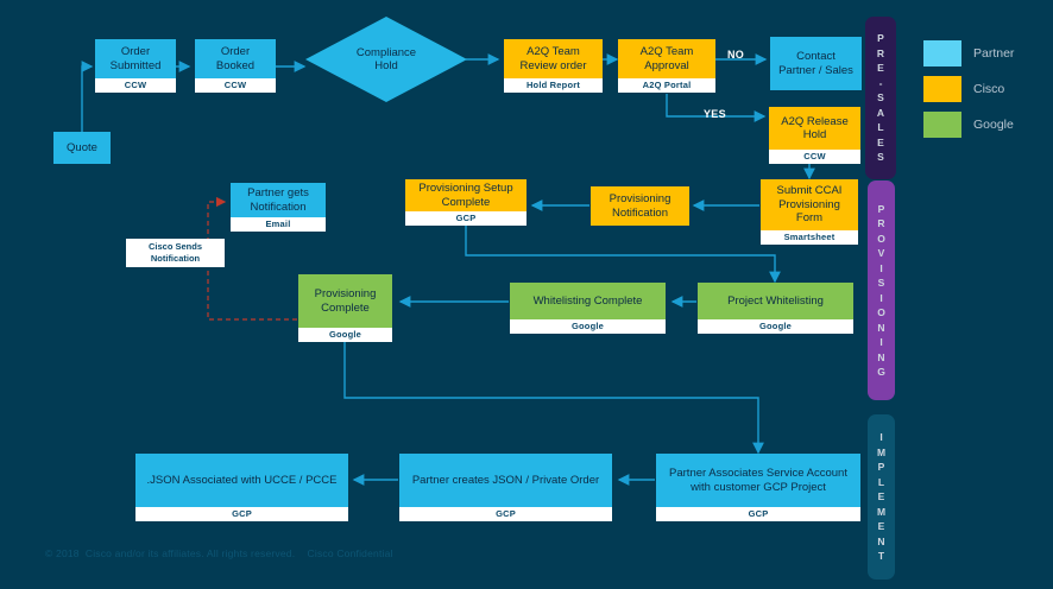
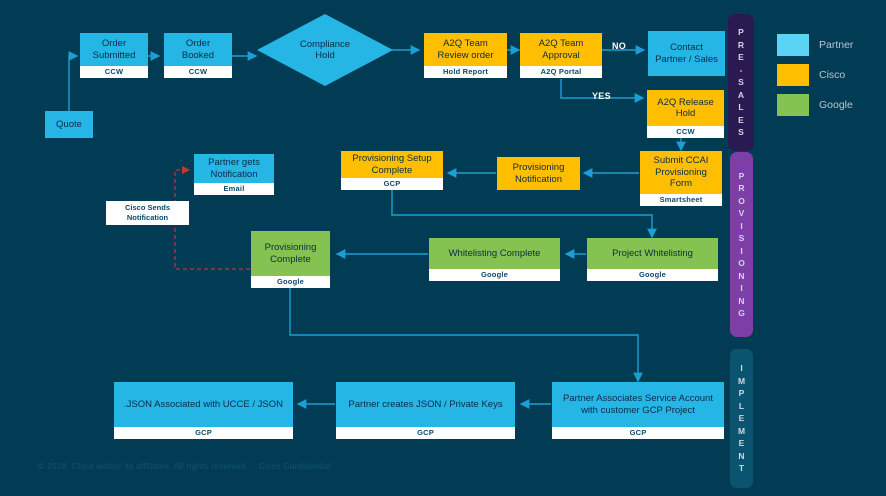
  Quote
  Order
  Submitted
  CCW
  Order
  Booked
  CCW
  Compliance
  Hold
  A2Q Team
  Review order
  Hold Report
  A2Q Team
  Approval
  A2Q Portal
  Contact
  Partner / Sales
  A2Q Release
  Hold
  CCW
  NO
  YES
  Submit CCAI
  Provisioning
  Form
  Smartsheet
  Provisioning
  Notification
  Provisioning Setup
  Complete
  GCP
  Partner gets
  Notification
  Email
  Cisco Sends
  Notification
  Project Whitelisting
  Google
  Whitelisting Complete
  Google
  Provisioning
  Complete
  Google
  Partner Associates Service Account
  with customer GCP Project
  GCP
- Partner creates JSON / Private Order
+ Partner creates JSON / Private Keys
  GCP
- .JSON Associated with UCCE / PCCE
+ .JSON Associated with UCCE / JSON
  GCP
  P
  R
  E
  -
  S
  A
  L
  E
  S
  P
  R
  O
  V
  I
  S
  I
  O
  N
  I
  N
  G
  I
  M
  P
  L
  E
  M
  E
  N
  T
  Partner
  Cisco
  Google
  © 2018 Cisco and/or its affiliates. All rights reserved. Cisco Confidential
